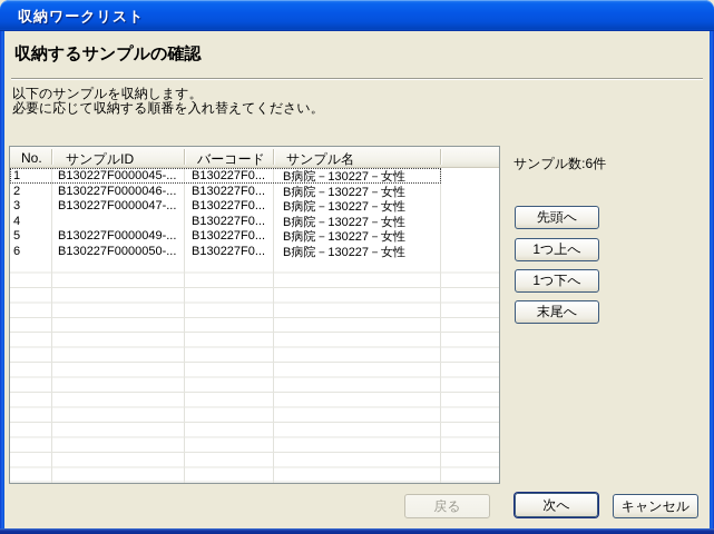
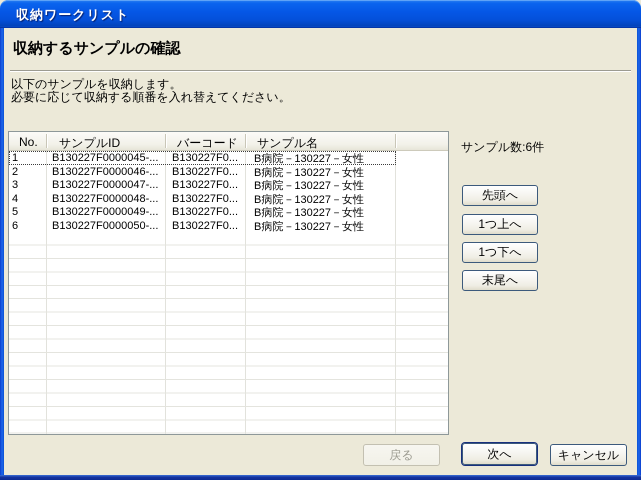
  収納ワークリスト
  収納するサンプルの確認
  以下のサンプルを収納します。
  必要に応じて収納する順番を入れ替えてください。
  No.
  サンプルID
  バーコード
  サンプル名
  1
  B130227F0000045-...
  B130227F0...
  B病院－130227－女性
  2
  B130227F0000046-...
  B130227F0...
  B病院－130227－女性
  3
  B130227F0000047-...
  B130227F0...
  B病院－130227－女性
  4
+ B130227F0000048-...
  B130227F0...
  B病院－130227－女性
  5
  B130227F0000049-...
  B130227F0...
  B病院－130227－女性
  6
  B130227F0000050-...
  B130227F0...
  B病院－130227－女性
  サンプル数:6件
  先頭へ
  1つ上へ
  1つ下へ
  末尾へ
  戻る
  次へ
  キャンセル
